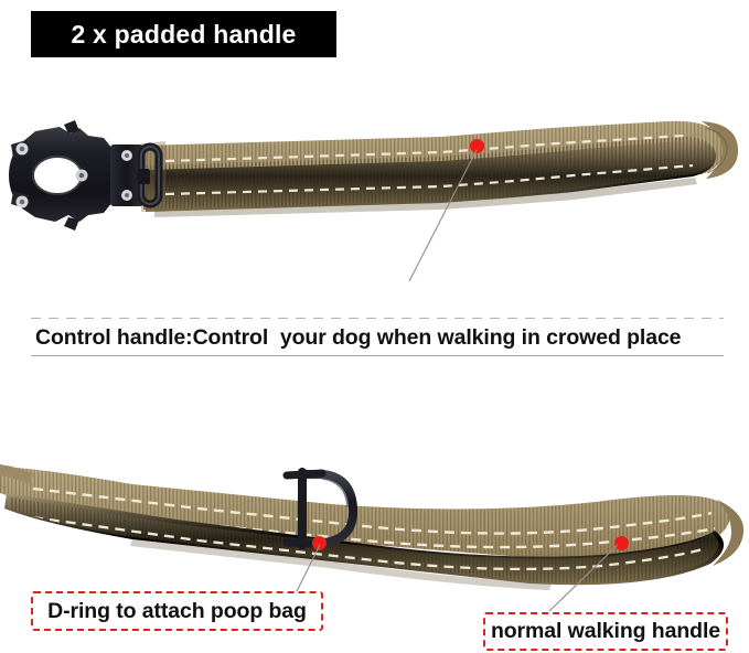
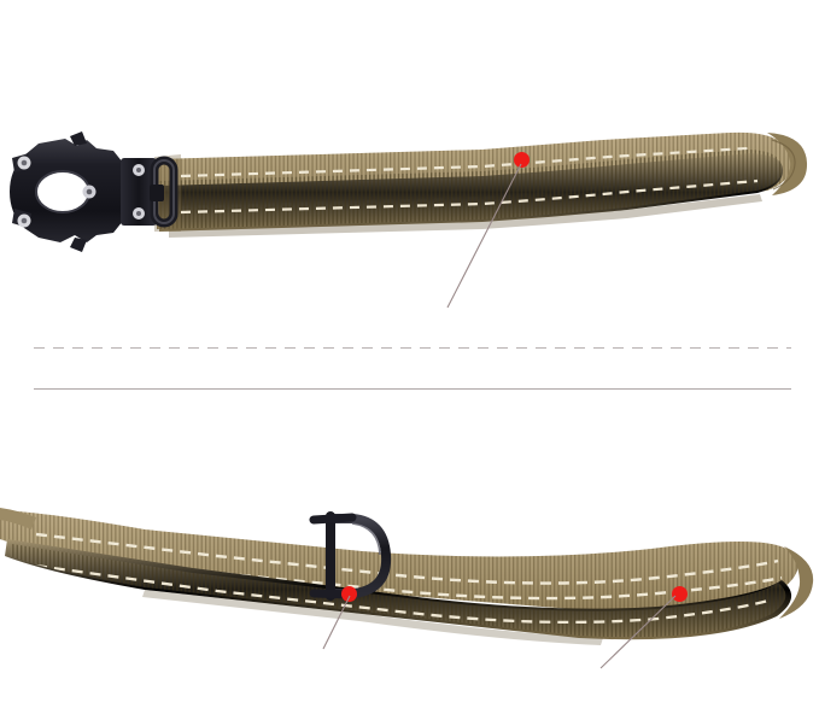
- 2 x padded handle
- Control handle:Control your dog when walking in crowed place
- D-ring to attach poop bag
- normal walking handle
